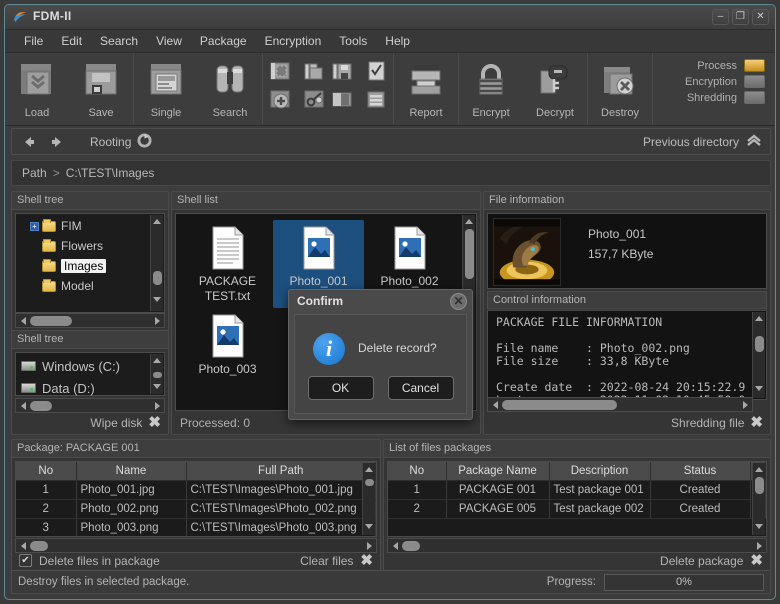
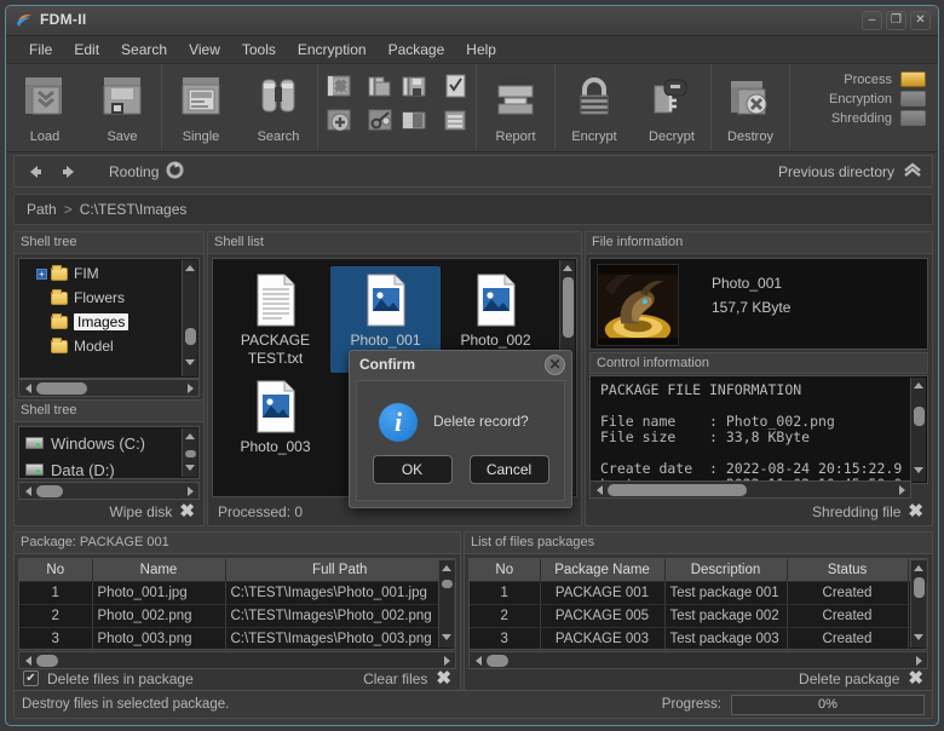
  FDM-II
  –
  ❐
  ✕
  File
  Edit
  Search
  View
- Package
+ Tools
  Encryption
- Tools
+ Package
  Help
  Load
  Save
  Single
  Search
  Report
  Encrypt
  Decrypt
  Destroy
  Process
  Encryption
  Shredding
  Rooting
  Previous directory
  Path
  >
  C:\TEST\Images
  Shell tree
  +
  FIM
  Flowers
  Images
  Model
  Shell tree
  Windows (C:)
  Data (D:)
  Wipe disk
  ✖
  Shell list
  PACKAGE
  TEST.txt
  Photo_001
  Photo_002
  Photo_003
  Processed: 0
  File information
  Photo_001
  157,7 KByte
  Control information
  PACKAGE FILE INFORMATION
  File name : Photo_002.png
  File size : 33,8 KByte
  Create date : 2022-08-24 20:15:22.9
  Shredding file
  ✖
  Package: PACKAGE 001
  No	Name	Full Path
  1	Photo_001.jpg	C:\TEST\Images\Photo_001.jpg
  2	Photo_002.png	C:\TEST\Images\Photo_002.png
  3	Photo_003.png	C:\TEST\Images\Photo_003.png
  ✔
  Delete files in package
  Clear files
  ✖
  List of files packages
  No	Package Name	Description	Status
  1	PACKAGE 001	Test package 001	Created
  2	PACKAGE 005	Test package 002	Created
+ 3	PACKAGE 003	Test package 003	Created
  Delete package
  ✖
  Destroy files in selected package.
  Progress:
  0%
  Confirm
  ✕
  i
  Delete record?
  OK
  Cancel
